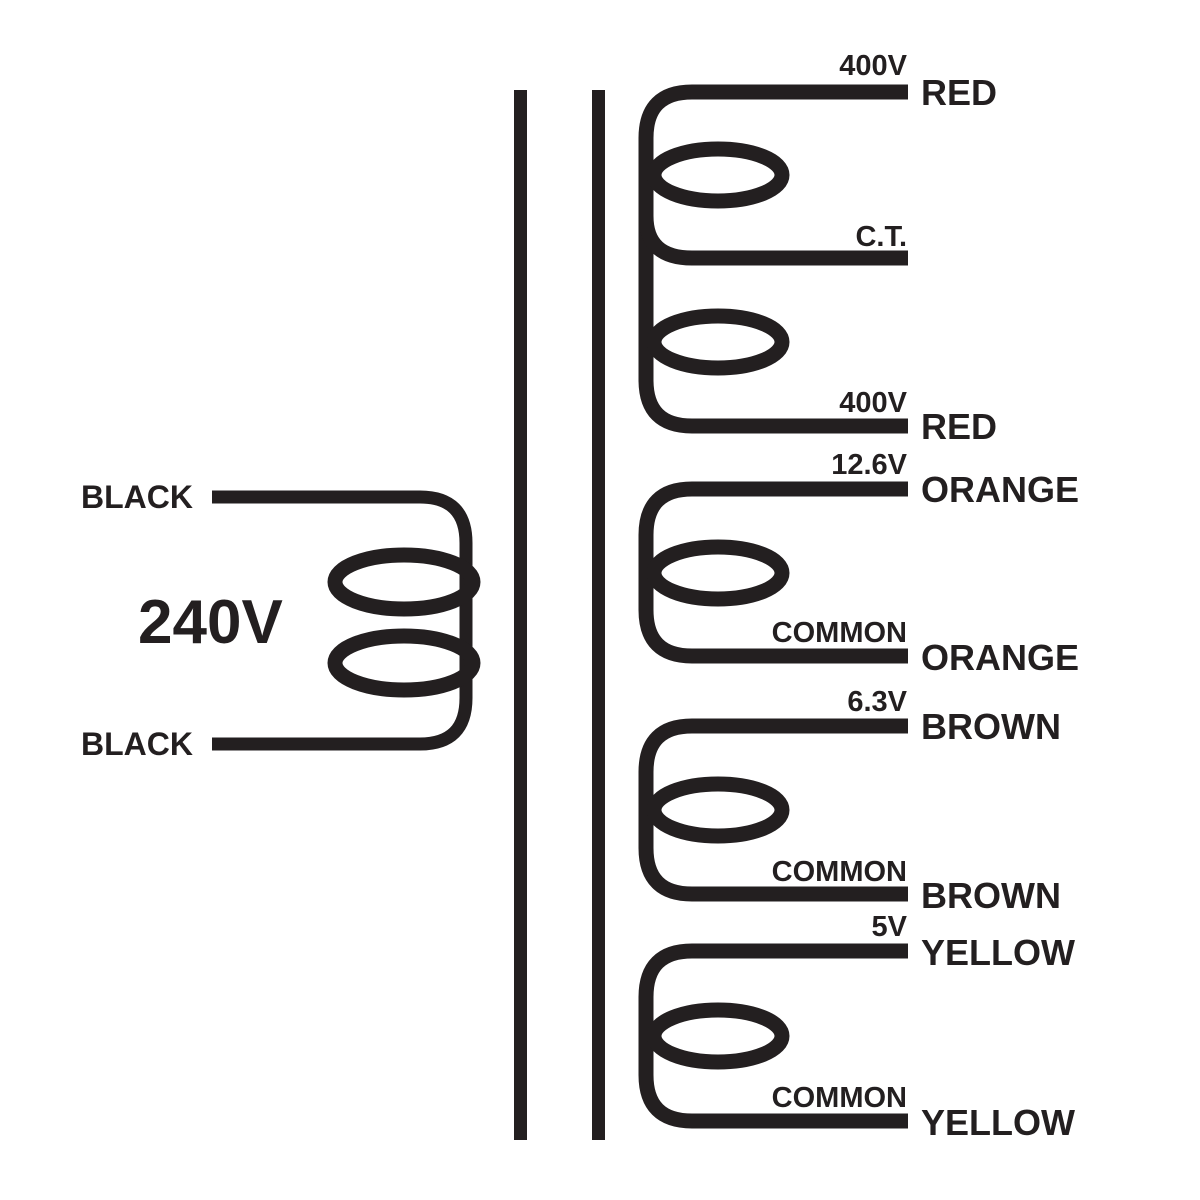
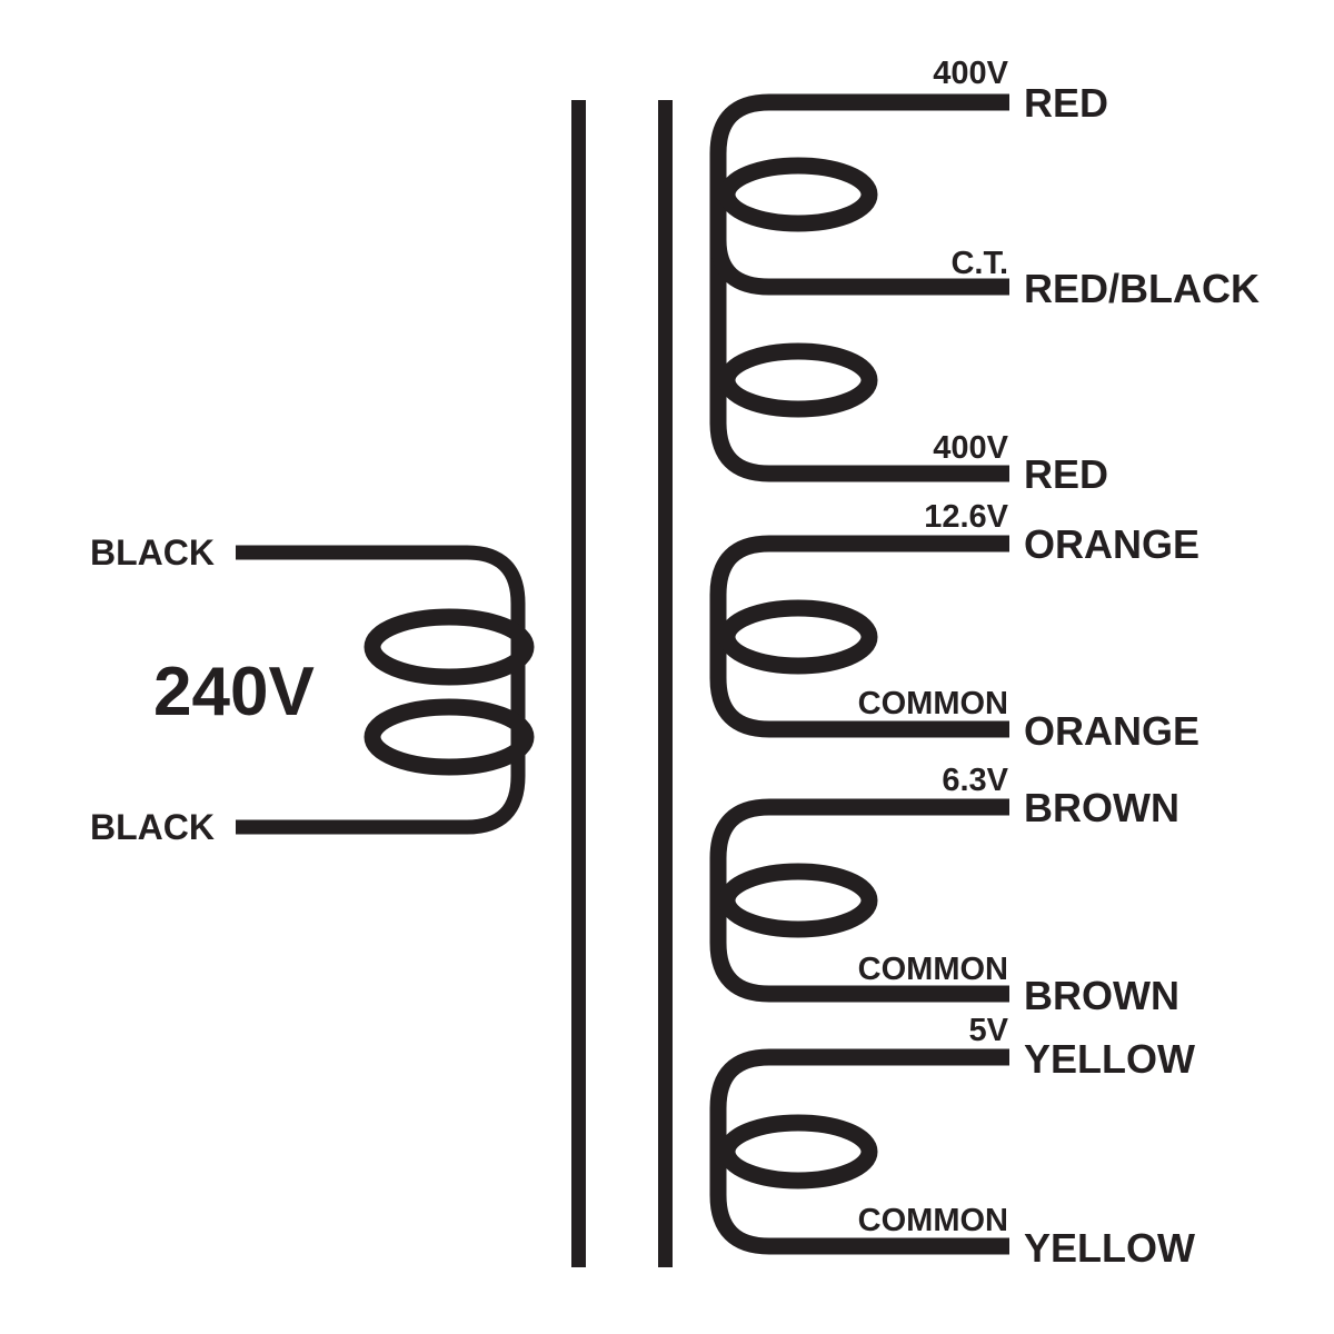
  BLACK
  BLACK
  240V
  400V
  RED
  C.T.
+ RED/BLACK
  400V
  RED
  12.6V
  ORANGE
  COMMON
  ORANGE
  6.3V
  BROWN
  COMMON
  BROWN
  5V
  YELLOW
  COMMON
  YELLOW
